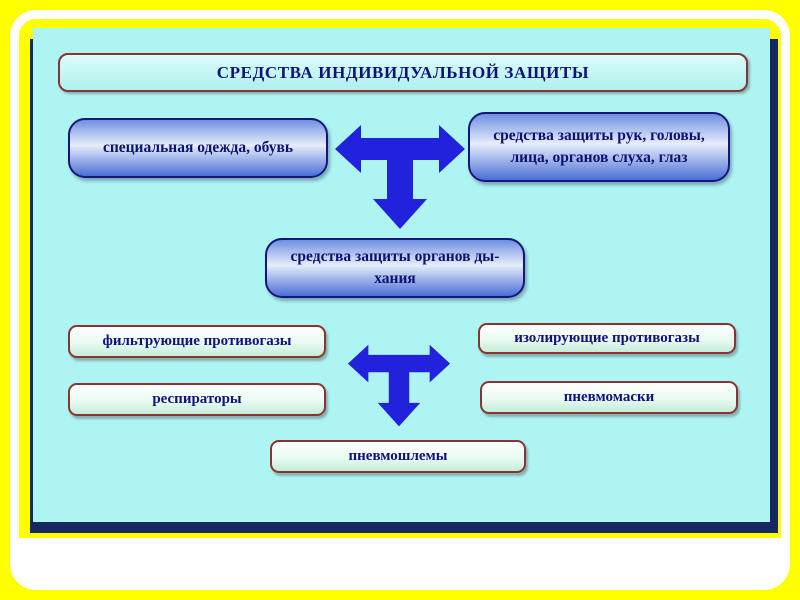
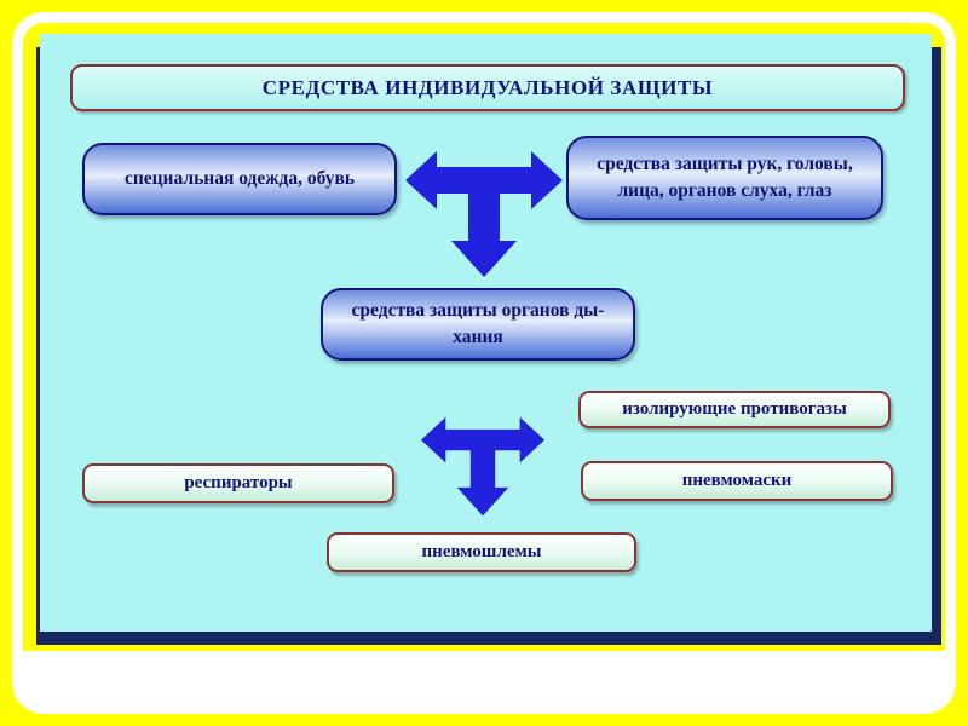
  СРЕДСТВА ИНДИВИДУАЛЬНОЙ ЗАЩИТЫ
  специальная одежда, обувь
  средства защиты рук, головы,
  лица, органов слуха, глаз
  средства защиты органов ды-
  хания
- фильтрующие противогазы
  респираторы
  изолирующие противогазы
  пневмомаски
  пневмошлемы
